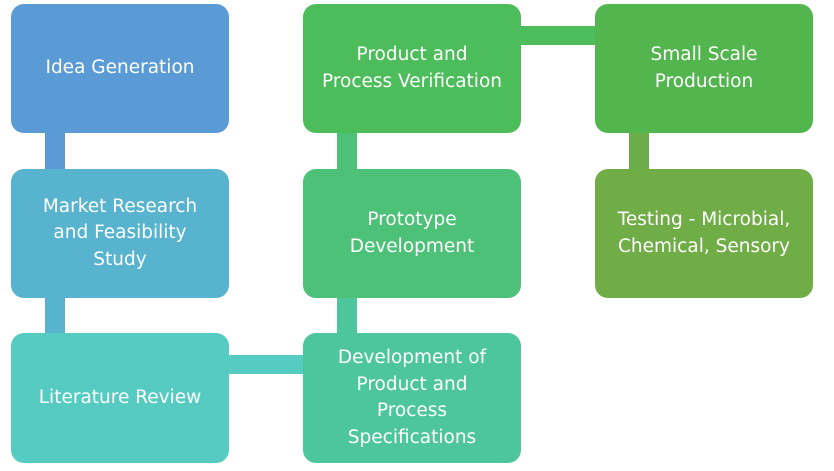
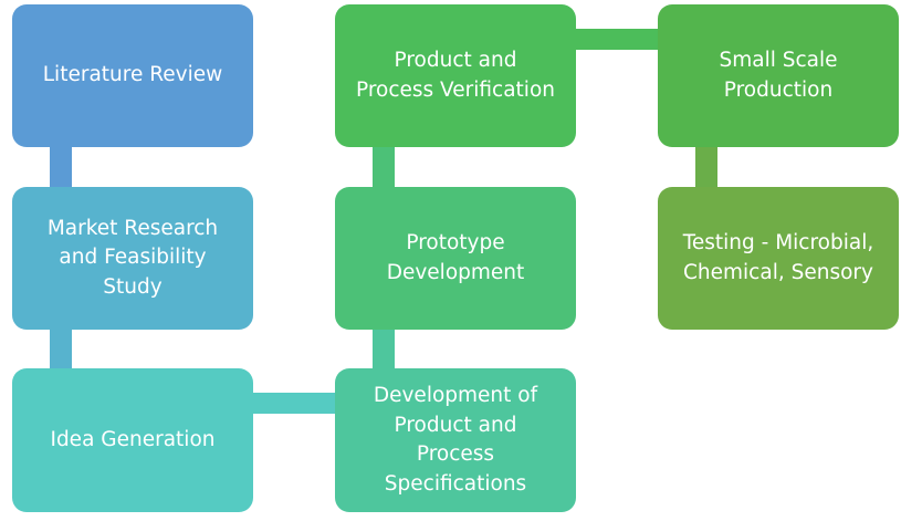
- Idea Generation
+ Literature Review
  Market Research
  and Feasibility
  Study
- Literature Review
+ Idea Generation
  Development of
  Product and
  Process
  Specifications
  Prototype
  Development
  Product and
  Process Verification
  Small Scale
  Production
  Testing - Microbial,
  Chemical, Sensory
